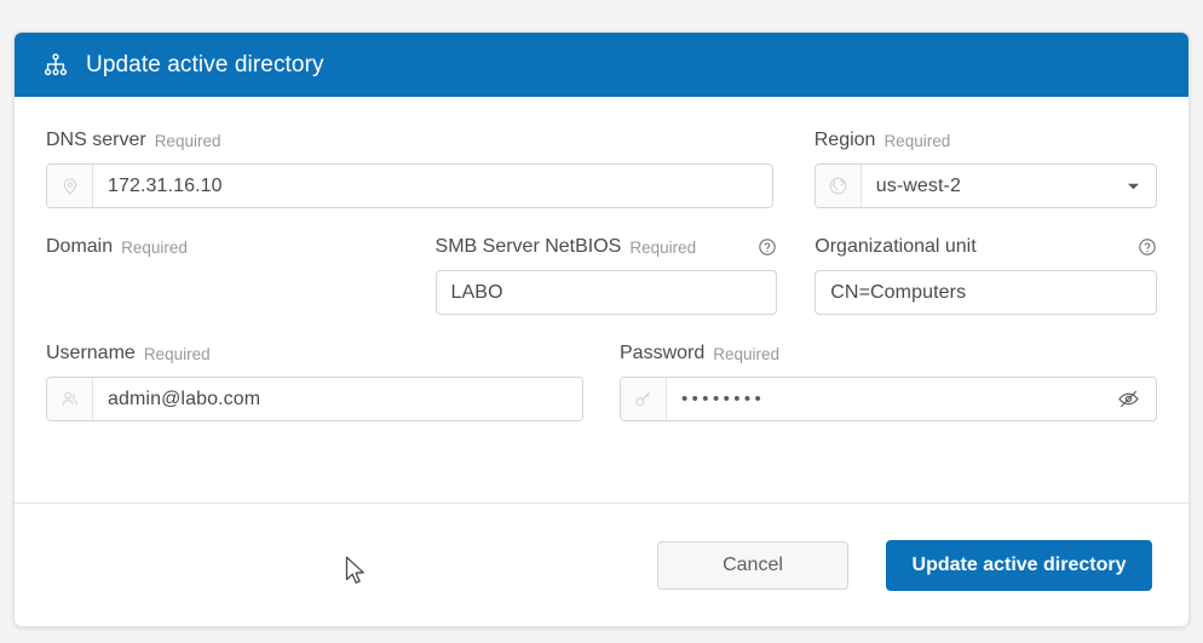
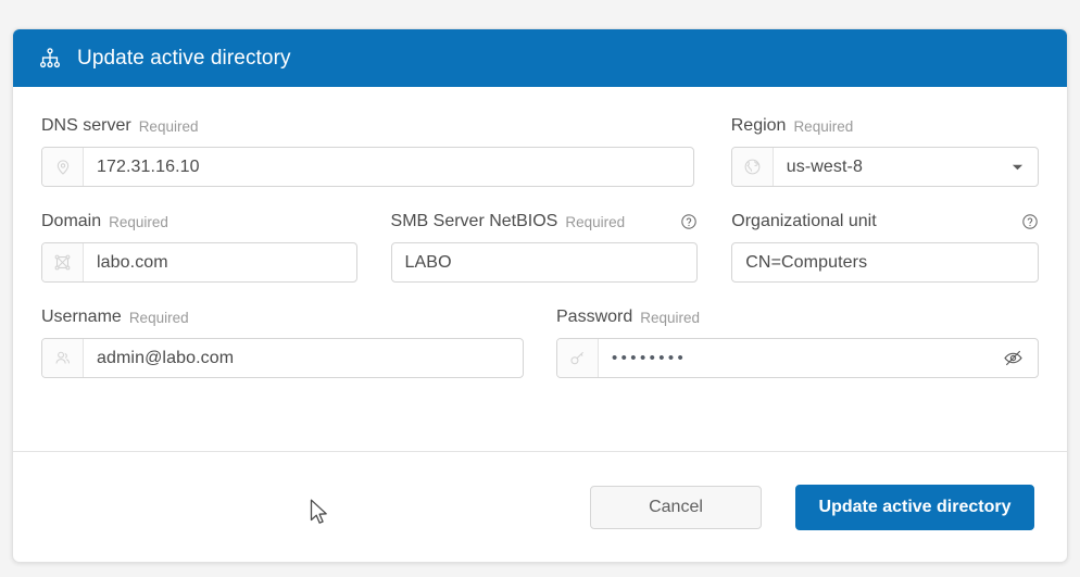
  Update active directory
  DNS server
  Required
  172.31.16.10
  Region
  Required
- us-west-2
+ us-west-8
  Domain
  Required
+ labo.com
  SMB Server NetBIOS
  Required
  LABO
  Organizational unit
  CN=Computers
  Username
  Required
  admin@labo.com
  Password
  Required
  ••••••••
  Cancel
  Update active directory
